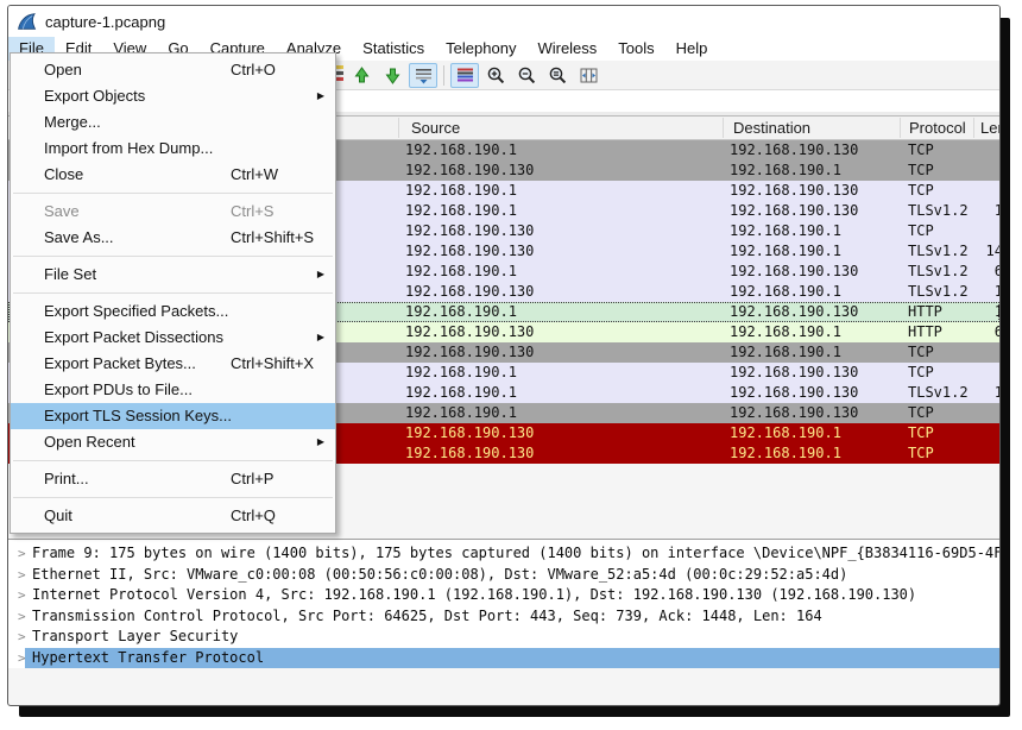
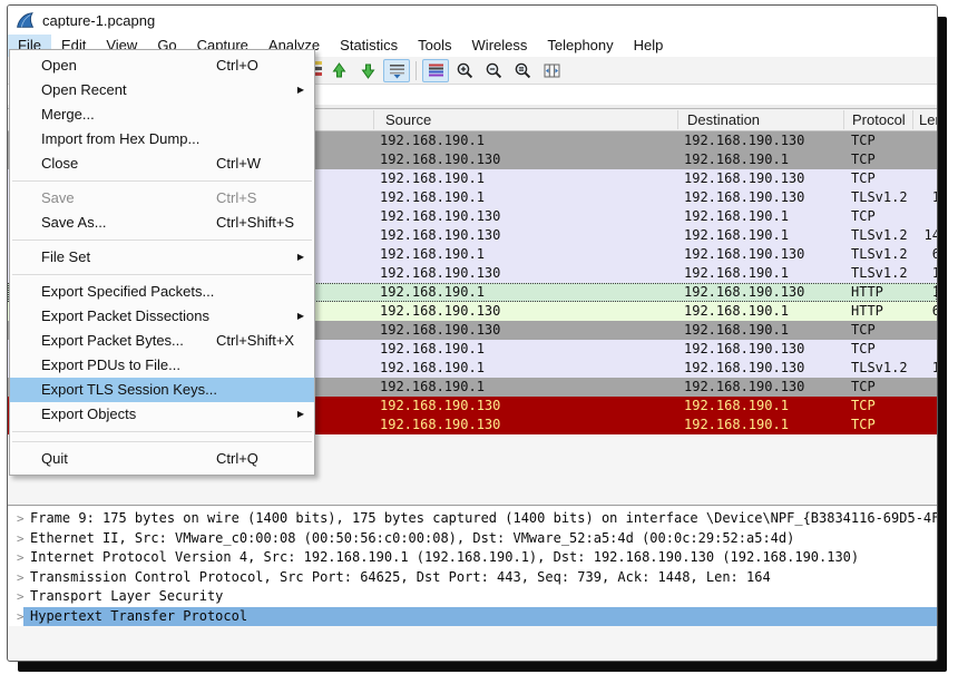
  capture-1.pcapng
  File
  Edit
  View
  Go
  Capture
  Analyze
  Statistics
- Telephony
+ Tools
  Wireless
- Tools
+ Telephony
  Help
  Source
  Destination
  Protocol
  192.168.190.1
  192.168.190.130
  TCP
  192.168.190.130
  192.168.190.1
  TCP
  192.168.190.1
  192.168.190.130
  TCP
  192.168.190.1
  192.168.190.130
  TLSv1.2
  1
  192.168.190.130
  192.168.190.1
  TCP
  192.168.190.130
  192.168.190.1
  TLSv1.2
  14
  192.168.190.1
  192.168.190.130
  TLSv1.2
  6
  192.168.190.130
  192.168.190.1
  TLSv1.2
  1
  192.168.190.1
  192.168.190.130
  HTTP
  1
  192.168.190.130
  192.168.190.1
  HTTP
  6
  192.168.190.130
  192.168.190.1
  TCP
  192.168.190.1
  192.168.190.130
  TCP
  192.168.190.1
  192.168.190.130
  TLSv1.2
  1
  192.168.190.1
  192.168.190.130
  TCP
  192.168.190.130
  192.168.190.1
  TCP
  192.168.190.130
  192.168.190.1
  TCP
  >
  Frame 9: 175 bytes on wire (1400 bits), 175 bytes captured (1400 bits) on interface \Device\NPF_{B3834116-69D5-4F
  >
  Ethernet II, Src: VMware_c0:00:08 (00:50:56:c0:00:08), Dst: VMware_52:a5:4d (00:0c:29:52:a5:4d)
  >
  Internet Protocol Version 4, Src: 192.168.190.1 (192.168.190.1), Dst: 192.168.190.130 (192.168.190.130)
  >
  Transmission Control Protocol, Src Port: 64625, Dst Port: 443, Seq: 739, Ack: 1448, Len: 164
  >
  Transport Layer Security
  >
  Hypertext Transfer Protocol
  Open
  Ctrl+O
- Export Objects
+ Open Recent
  ▶
  Merge...
  Import from Hex Dump...
  Close
  Ctrl+W
  Save
  Ctrl+S
  Save As...
  Ctrl+Shift+S
  File Set
  ▶
  Export Specified Packets...
  Export Packet Dissections
  ▶
  Export Packet Bytes...
  Ctrl+Shift+X
  Export PDUs to File...
  Export TLS Session Keys...
- Open Recent
+ Export Objects
  ▶
- Print...
- Ctrl+P
  Quit
  Ctrl+Q
